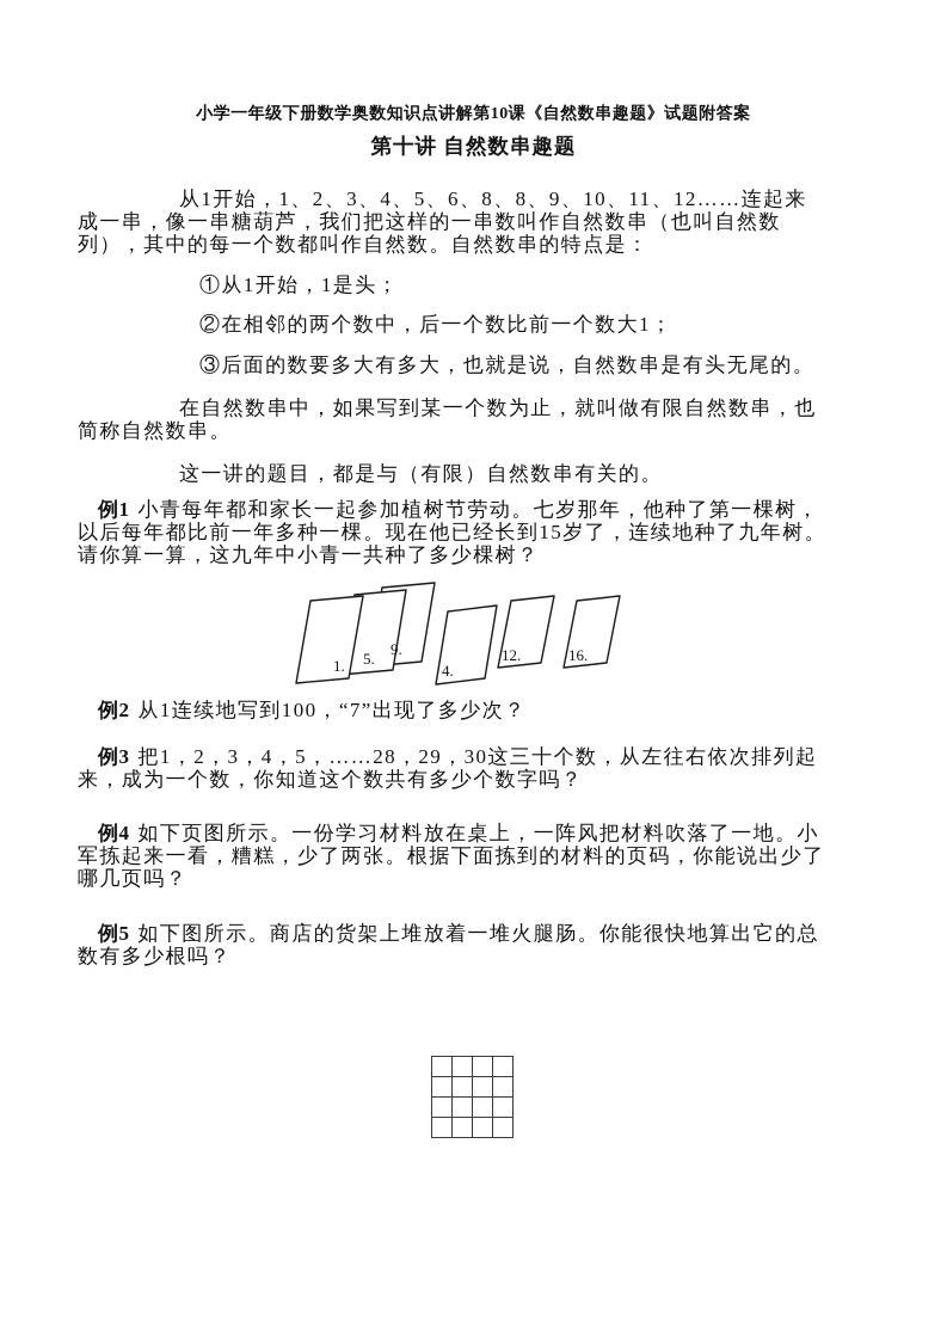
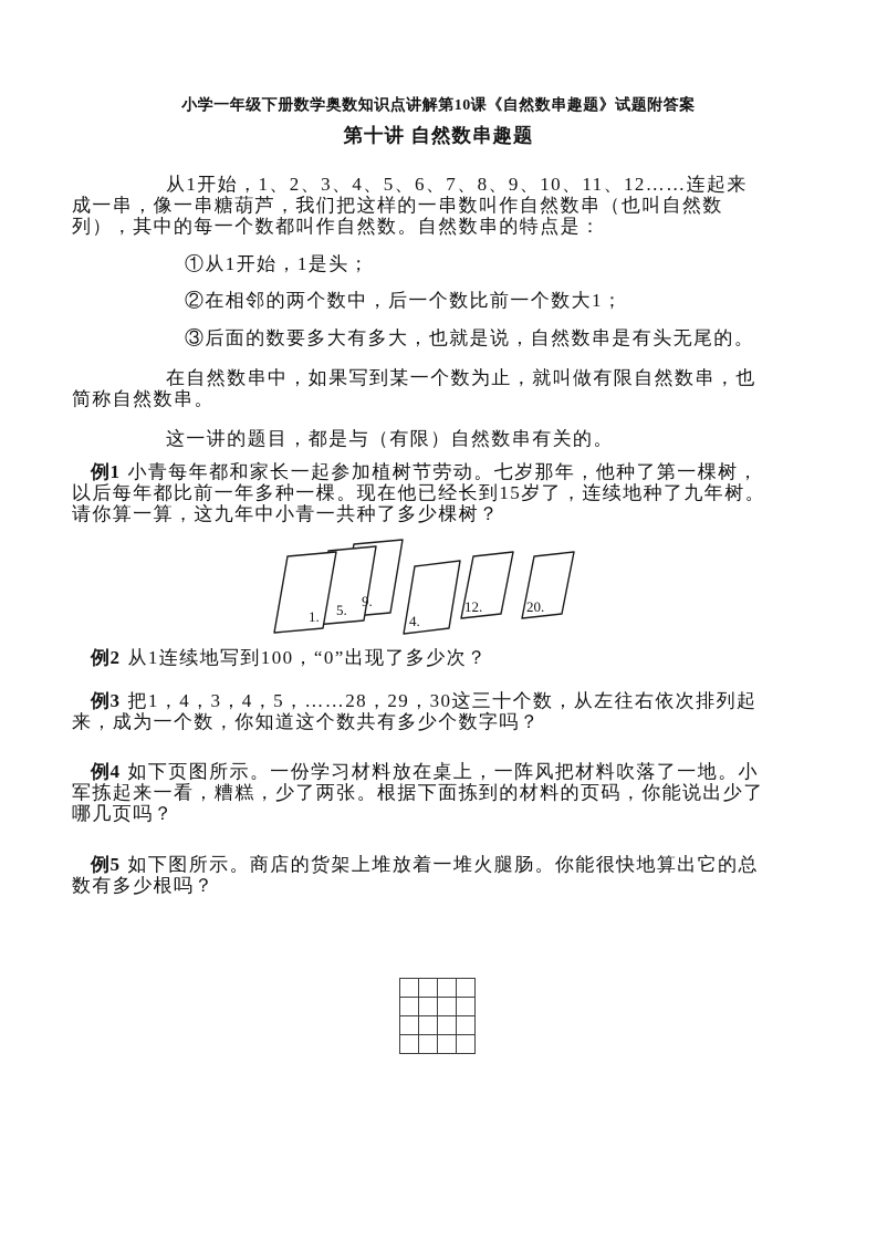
  小学一年级下册数学奥数知识点讲解第10课《自然数串趣题》试题附答案
  第十讲 自然数串趣题
- 从1开始，1、2、3、4、5、6、8、8、9、10、11、12……连起来成一串，像一串糖葫芦，我们把这样的一串数叫作自然数串（也叫自然数列），其中的每一个数都叫作自然数。自然数串的特点是：
+ 从1开始，1、2、3、4、5、6、7、8、9、10、11、12……连起来成一串，像一串糖葫芦，我们把这样的一串数叫作自然数串（也叫自然数列），其中的每一个数都叫作自然数。自然数串的特点是：
  ①从1开始，1是头；
  ②在相邻的两个数中，后一个数比前一个数大1；
  ③后面的数要多大有多大，也就是说，自然数串是有头无尾的。
  在自然数串中，如果写到某一个数为止，就叫做有限自然数串，也简称自然数串。
  这一讲的题目，都是与（有限）自然数串有关的。
  例1 小青每年都和家长一起参加植树节劳动。七岁那年，他种了第一棵树，以后每年都比前一年多种一棵。现在他已经长到15岁了，连续地种了九年树。请你算一算，这九年中小青一共种了多少棵树？
  1.
  5.
  9.
  4.
  12.
- 16.
+ 20.
- 例2 从1连续地写到100，“7”出现了多少次？
+ 例2 从1连续地写到100，“0”出现了多少次？
- 例3 把1，2，3，4，5，……28，29，30这三十个数，从左往右依次排列起来，成为一个数，你知道这个数共有多少个数字吗？
+ 例3 把1，4，3，4，5，……28，29，30这三十个数，从左往右依次排列起来，成为一个数，你知道这个数共有多少个数字吗？
  例4 如下页图所示。一份学习材料放在桌上，一阵风把材料吹落了一地。小军拣起来一看，糟糕，少了两张。根据下面拣到的材料的页码，你能说出少了哪几页吗？
  例5 如下图所示。商店的货架上堆放着一堆火腿肠。你能很快地算出它的总数有多少根吗？
